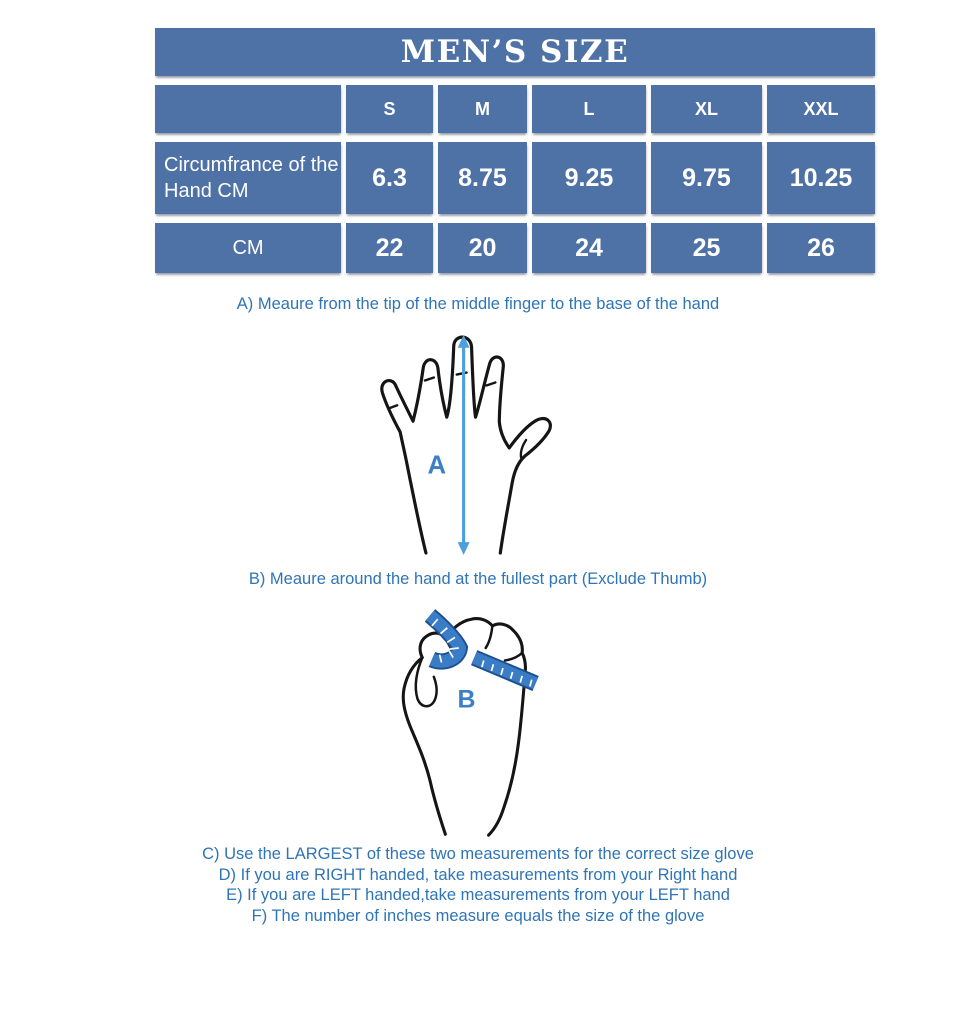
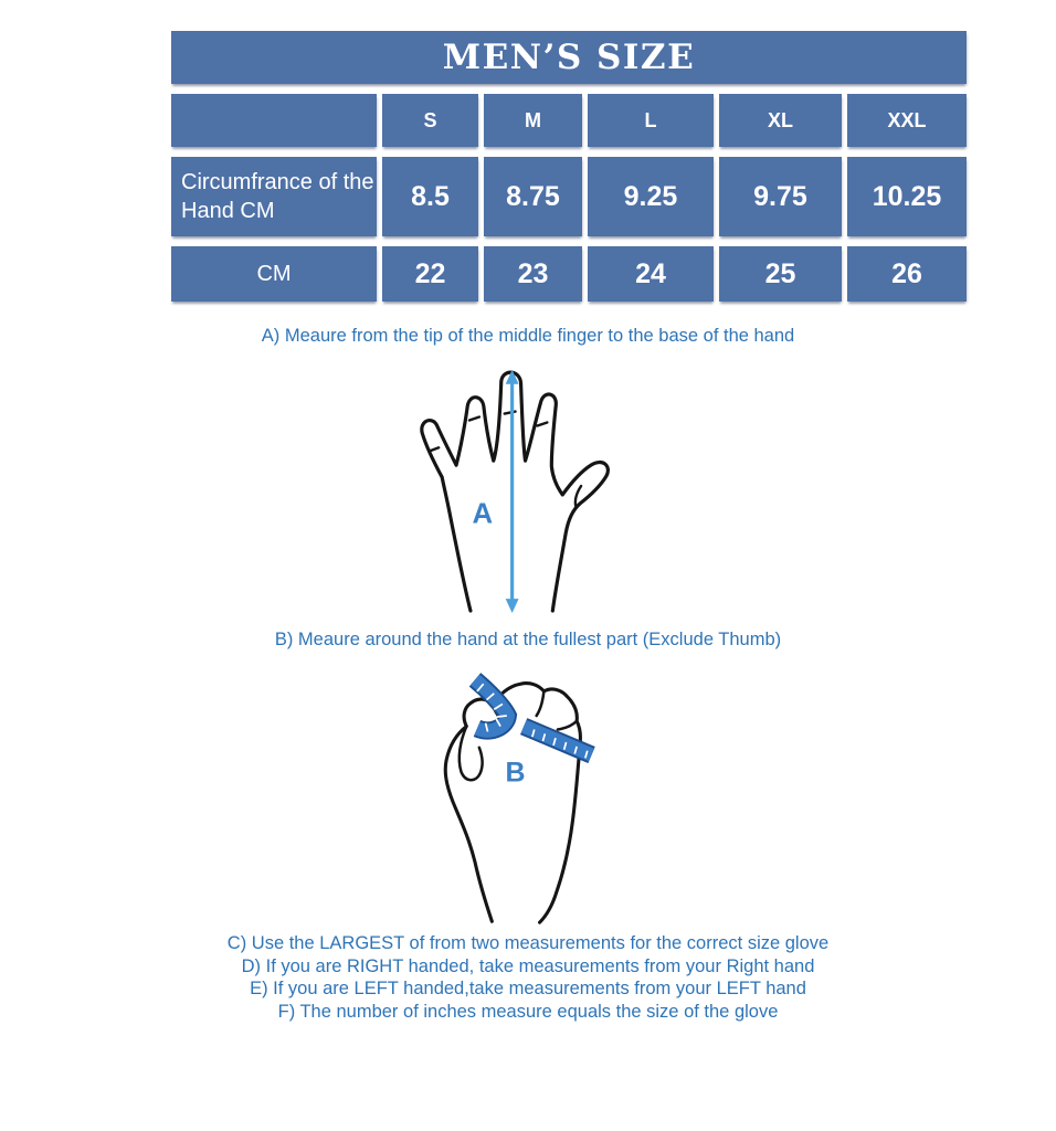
  MEN’S SIZE
  	S	M	L	XL	XXL
- Circumfrance of the Hand CM	6.3	8.75	9.25	9.75	10.25
+ Circumfrance of the Hand CM	8.5	8.75	9.25	9.75	10.25
- CM	22	20	24	25	26
+ CM	22	23	24	25	26
  A) Meaure from the tip of the middle finger to the base of the hand
  A
  B) Meaure around the hand at the fullest part (Exclude Thumb)
  B
- C) Use the LARGEST of these two measurements for the correct size glove
+ C) Use the LARGEST of from two measurements for the correct size glove
  D) If you are RIGHT handed, take measurements from your Right hand
  E) If you are LEFT handed,take measurements from your LEFT hand
  F) The number of inches measure equals the size of the glove
